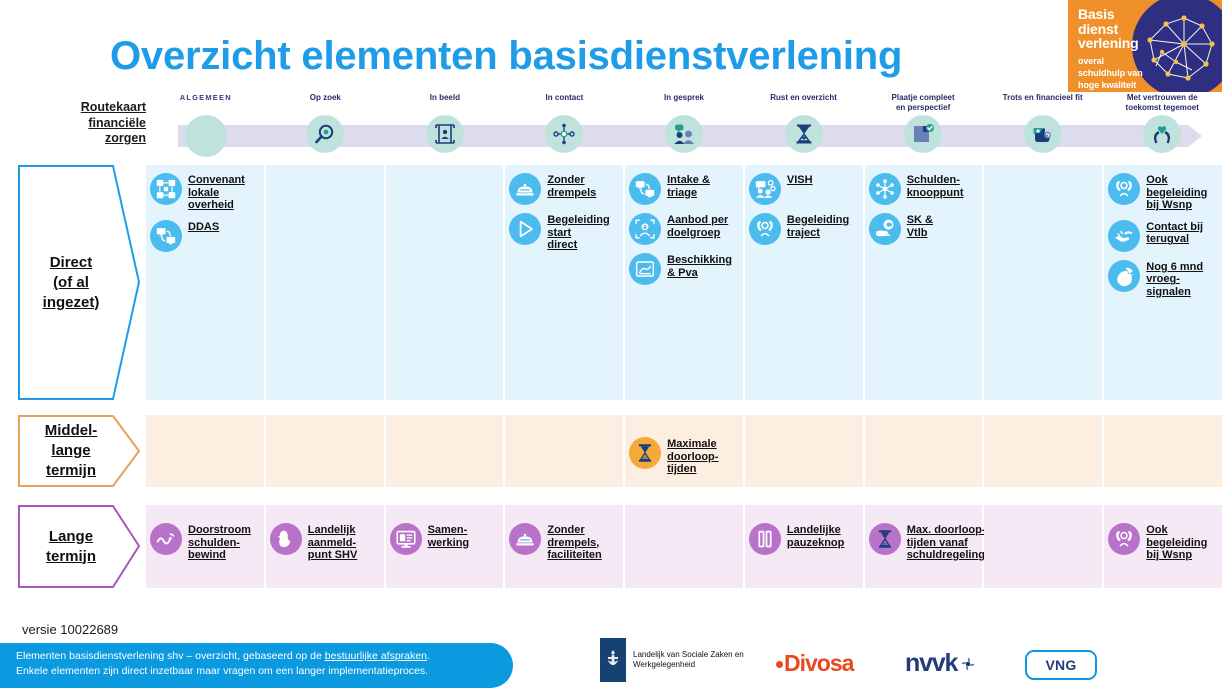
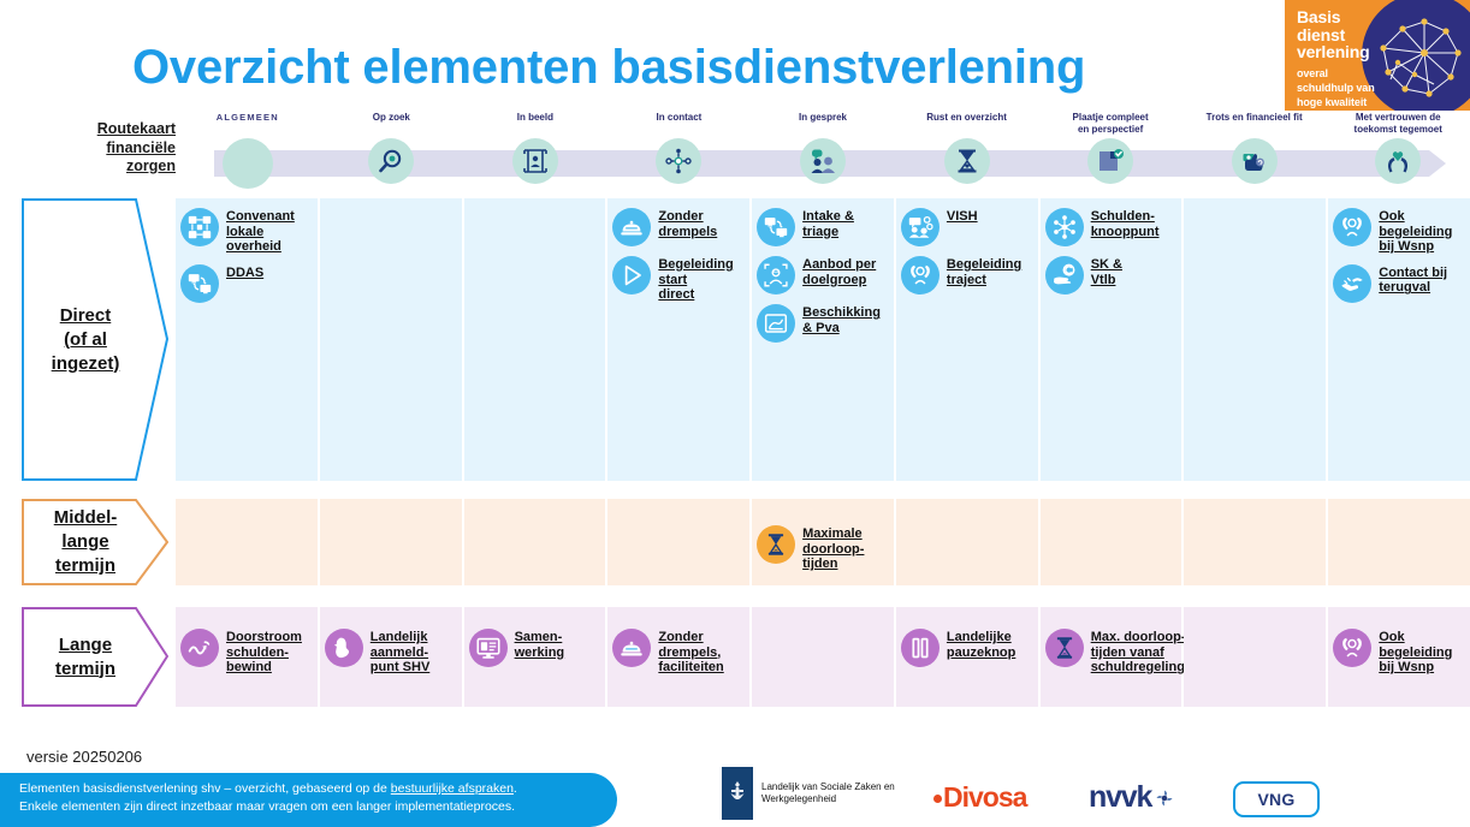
  Overzicht elementen basisdienstverlening
  Basis
  dienst
  verlening
  overal
  schuldhulp van
  hoge kwaliteit
  Routekaart
  financiële
  zorgen
  ALGEMEEN
  Op zoek
  In beeld
  In contact
  In gesprek
  Rust en overzicht
  Plaatje compleet
  en perspectief
  Trots en financieel fit
  Met vertrouwen de
  toekomst tegemoet
  Direct
  (of al
  ingezet)
  Middel-
  lange
  termijn
  Lange
  termijn
  Convenant
  lokale
  overheid
  DDAS
  Zonder
  drempels
  Begeleiding
  start
  direct
  Intake &
  triage
  Aanbod per
  doelgroep
  Beschikking
  & Pva
  VISH
  Begeleiding
  traject
  Schulden-
  knooppunt
  SK &
  Vtlb
  Ook
  begeleiding
  bij Wsnp
  Contact bij
  terugval
- Nog 6 mnd
- vroeg-
- signalen
  Maximale
  doorloop-
  tijden
  Doorstroom
  schulden-
  bewind
  Landelijk
  aanmeld-
  punt SHV
  Samen-
  werking
  Zonder
  drempels,
  faciliteiten
  Landelijke
  pauzeknop
  Max. doorloop
  tijden vanaf
  schuldregeling
  Ook
  begeleiding
  bij Wsnp
- versie 10022689
+ versie 20250206
  Elementen basisdienstverlening shv – overzicht, gebaseerd op de bestuurlijke afspraken.
  Enkele elementen zijn direct inzetbaar maar vragen om een langer implementatieproces.
  Landelijk van Sociale Zaken en
  Werkgelegenheid
  Divosa
  nvvk
  VNG
